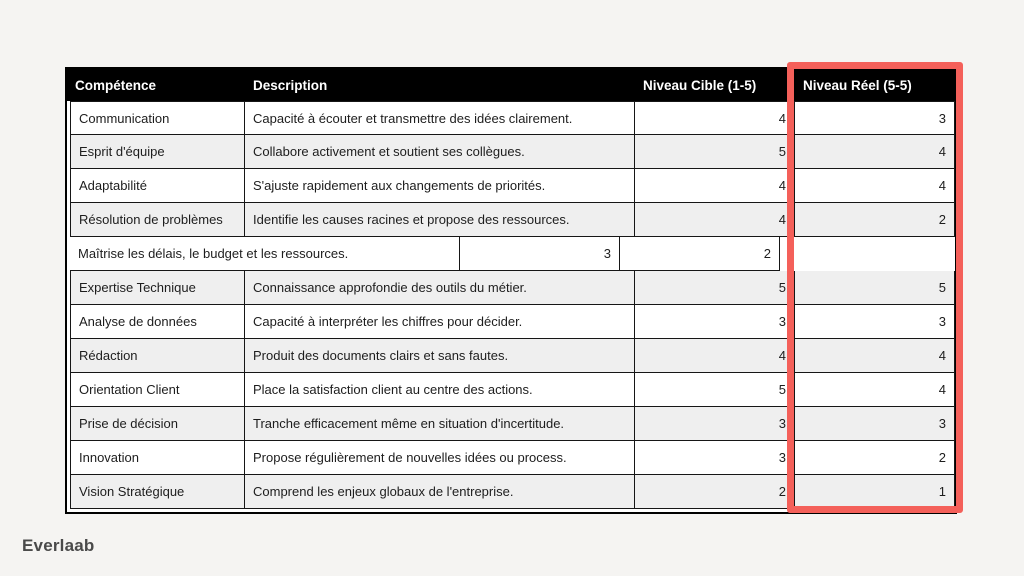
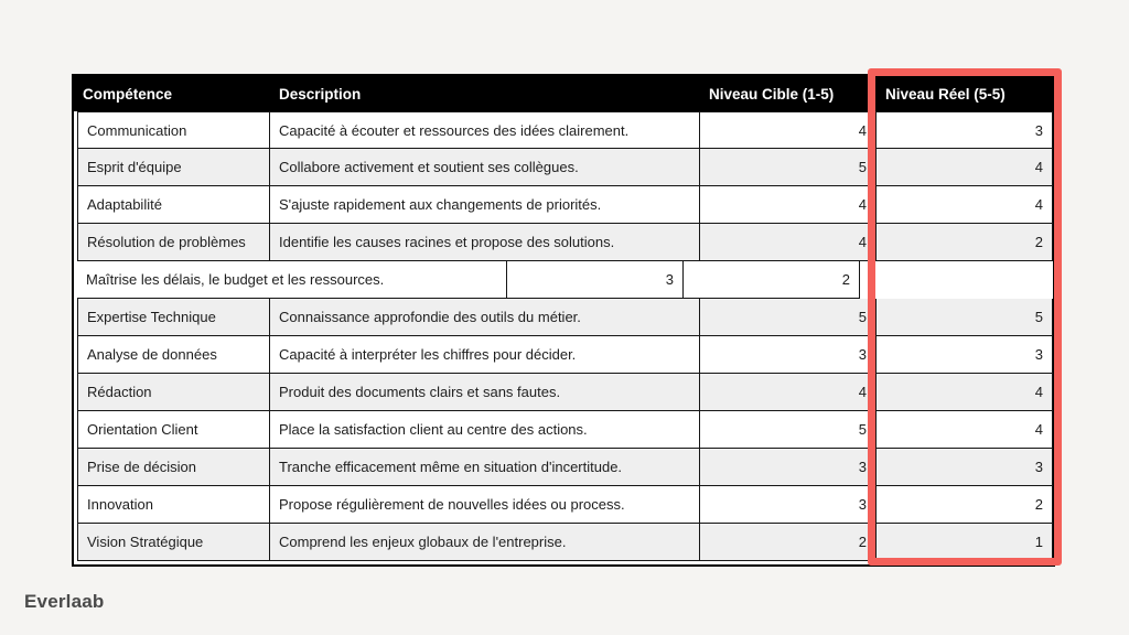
  Compétence
  Description
  Niveau Cible (1-5)
  Niveau Réel (5-5)
  Communication
- Capacité à écouter et transmettre des idées clairement.
+ Capacité à écouter et ressources des idées clairement.
  4
  3
  Esprit d'équipe
  Collabore activement et soutient ses collègues.
  5
  4
  Adaptabilité
  S'ajuste rapidement aux changements de priorités.
  4
  4
  Résolution de problèmes
- Identifie les causes racines et propose des ressources.
+ Identifie les causes racines et propose des solutions.
  4
  2
  Maîtrise les délais, le budget et les ressources.
  3
  2
  Expertise Technique
  Connaissance approfondie des outils du métier.
  5
  5
  Analyse de données
  Capacité à interpréter les chiffres pour décider.
  3
  3
  Rédaction
  Produit des documents clairs et sans fautes.
  4
  4
  Orientation Client
  Place la satisfaction client au centre des actions.
  5
  4
  Prise de décision
  Tranche efficacement même en situation d'incertitude.
  3
  3
  Innovation
  Propose régulièrement de nouvelles idées ou process.
  3
  2
  Vision Stratégique
  Comprend les enjeux globaux de l'entreprise.
  2
  1
  Everlaab
